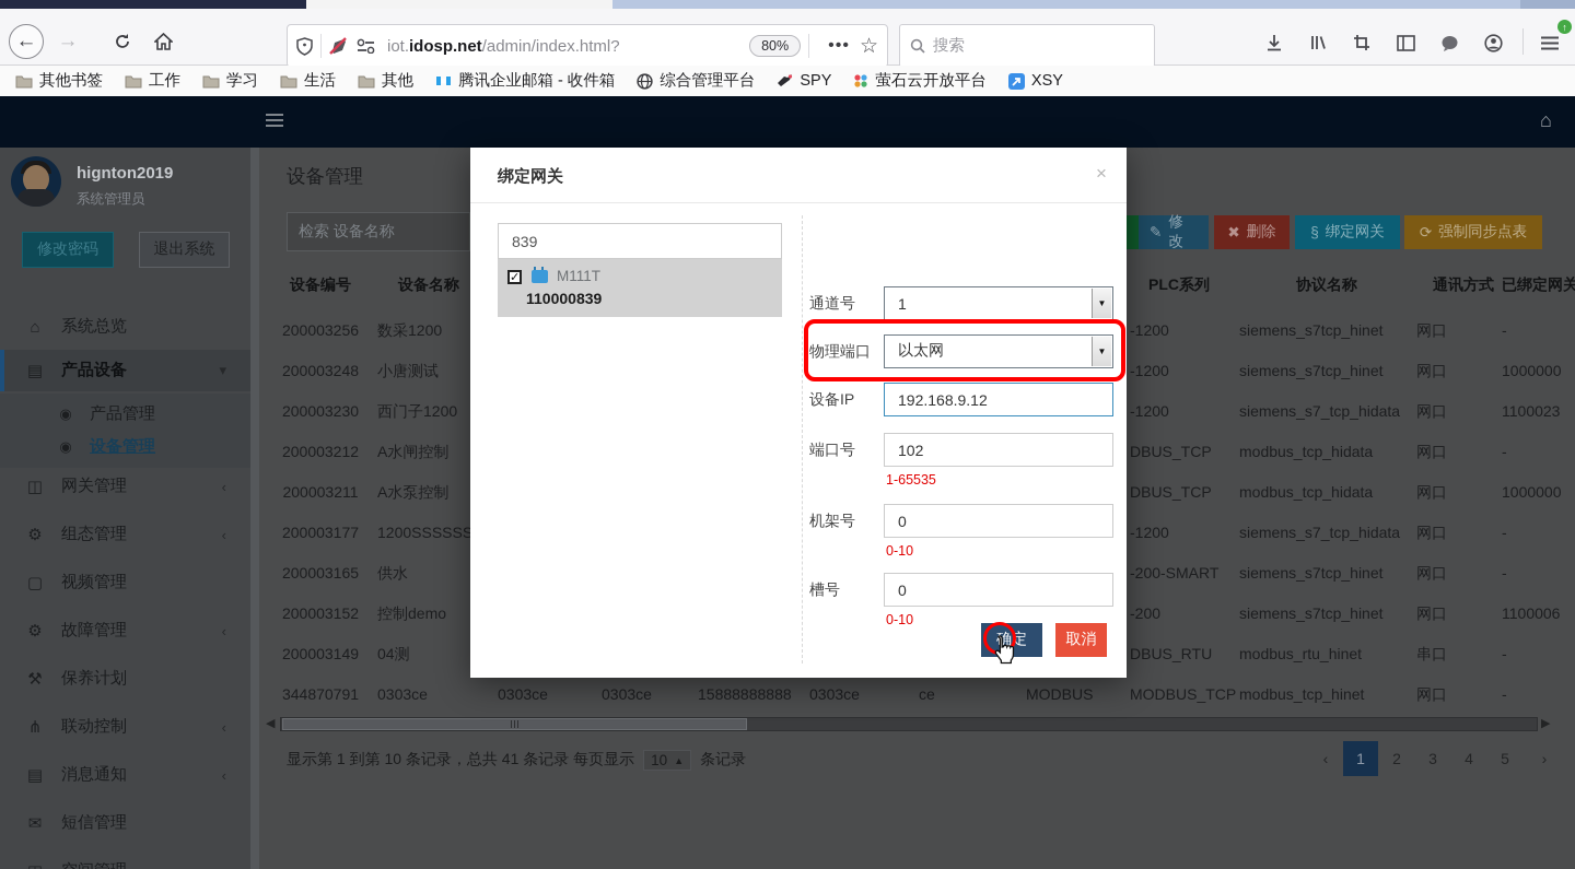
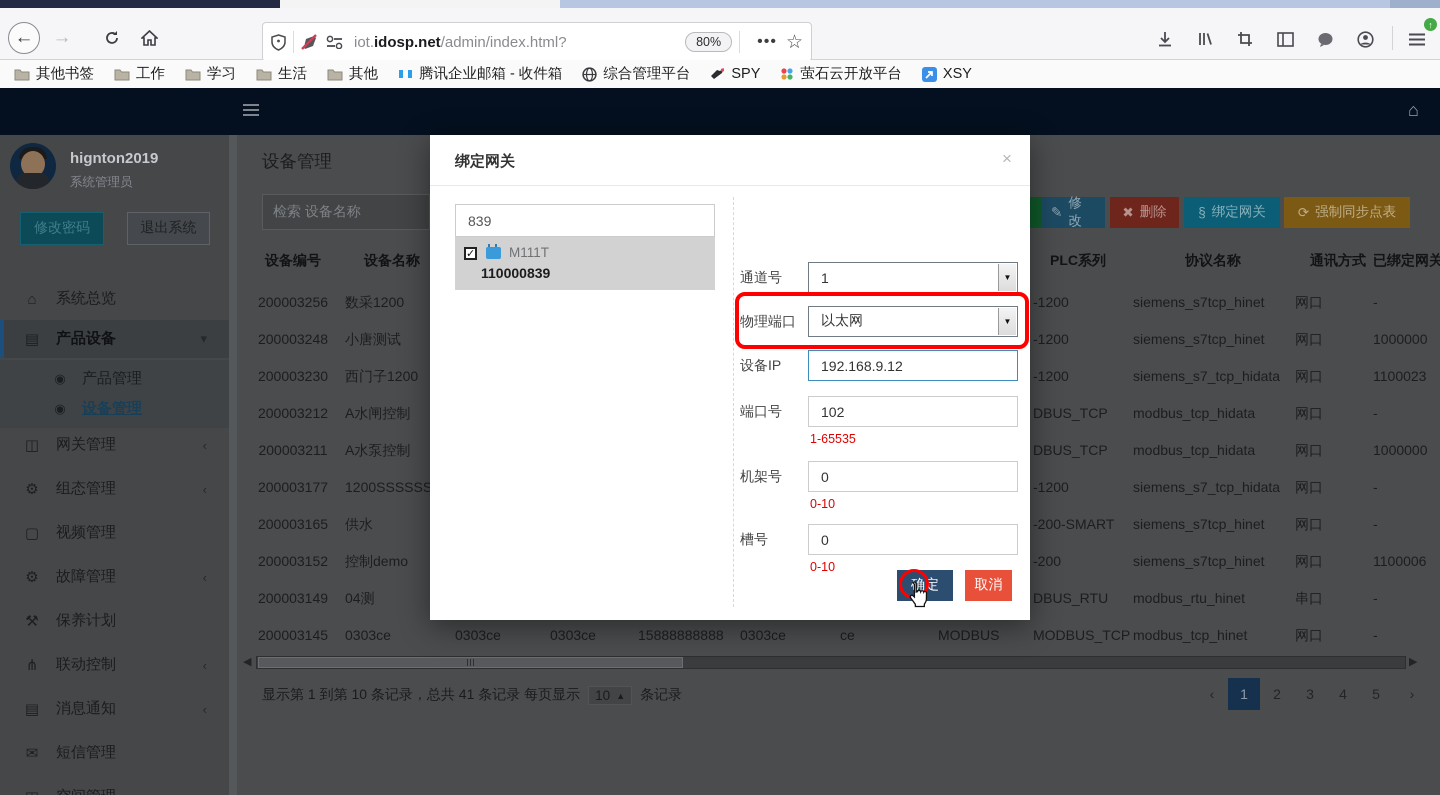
  ←
  →
  iot.idosp.net/admin/index.html?
  80%
  •••
  ☆
- 搜索
  ↑
  其他书签
  工作
  学习
  生活
  其他
  腾讯企业邮箱 - 收件箱
  综合管理平台
  SPY
  萤石云开放平台
  XSY
  ⌂
  hignton2019
  系统管理员
  修改密码
  退出系统
  设备管理
  检索 设备名称
  ✎
  修改
  ✖
  删除
  §
  绑定网关
  ⟳
  强制同步点表
  设备编号
  设备名称
  PLC系列
  协议名称
  通讯方式
  已绑定网关
  200003256
  数采1200
  -1200
  siemens_s7tcp_hinet
  网口
  -
  200003248
  小唐测试
  -1200
  siemens_s7tcp_hinet
  网口
  1000000
  200003230
  西门子1200
  -1200
  siemens_s7_tcp_hidata
  网口
  1100023
  200003212
  A水闸控制
  DBUS_TCP
  modbus_tcp_hidata
  网口
  -
  200003211
  A水泵控制
  DBUS_TCP
  modbus_tcp_hidata
  网口
  1000000
  200003177
  1200SSSSSS
  -1200
  siemens_s7_tcp_hidata
  网口
  -
  200003165
  供水
  -200-SMART
  siemens_s7tcp_hinet
  网口
  -
  200003152
  控制demo
  -200
  siemens_s7tcp_hinet
  网口
  1100006
  200003149
  04测
  DBUS_RTU
  modbus_rtu_hinet
  串口
  -
- 344870791
+ 200003145
  0303ce
  MODBUS_TCP
  modbus_tcp_hinet
  网口
  -
  0303ce
  0303ce
  15888888888
  0303ce
  ce
  MODBUS
  ◀
  ▶
  显示第 1 到第 10 条记录，总共 41 条记录 每页显示
  10
  ▲
  条记录
  绑定网关
  ×
  839
  ✓
  M111T
  110000839
  通道号
  1
  ▼
  物理端口
  以太网
  ▼
  设备IP
  192.168.9.12
  端口号
  102
  1-65535
  机架号
  0
  0-10
  槽号
  0
  0-10
  确定
  取消
  ⌂
  系统总览
  ▤
  产品设备
  ▾
  ◉
  产品管理
  ◉
  设备管理
  ◫
  网关管理
  ‹
  ⚙
  组态管理
  ‹
  ▢
  视频管理
  ⚙
  故障管理
  ‹
  ⚒
  保养计划
  ⋔
  联动控制
  ‹
  ▤
  消息通知
  ‹
  ✉
  短信管理
  ‹
  1
  2
  3
  4
  5
  ›
